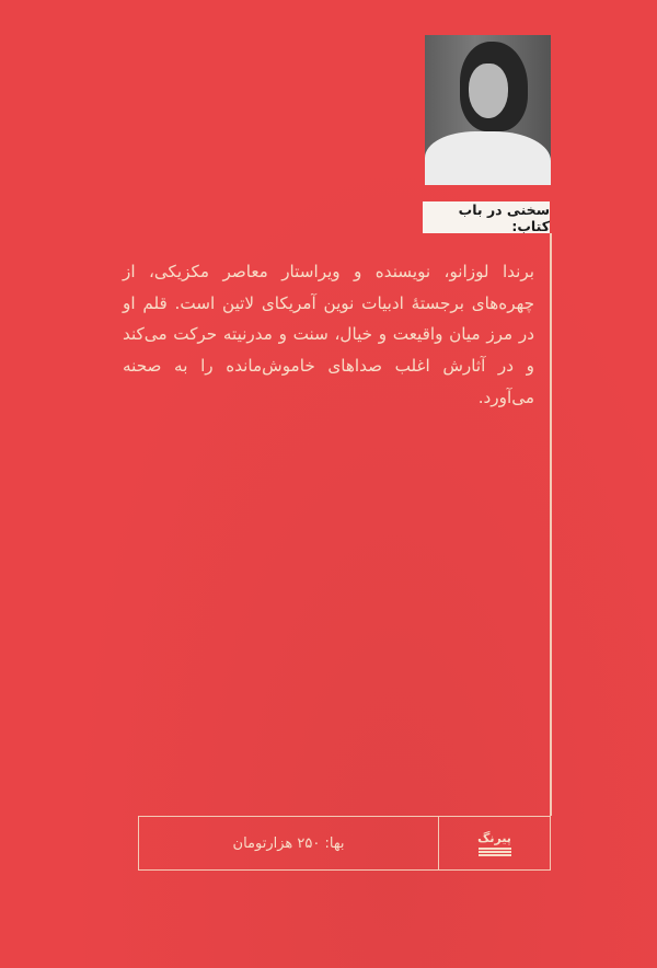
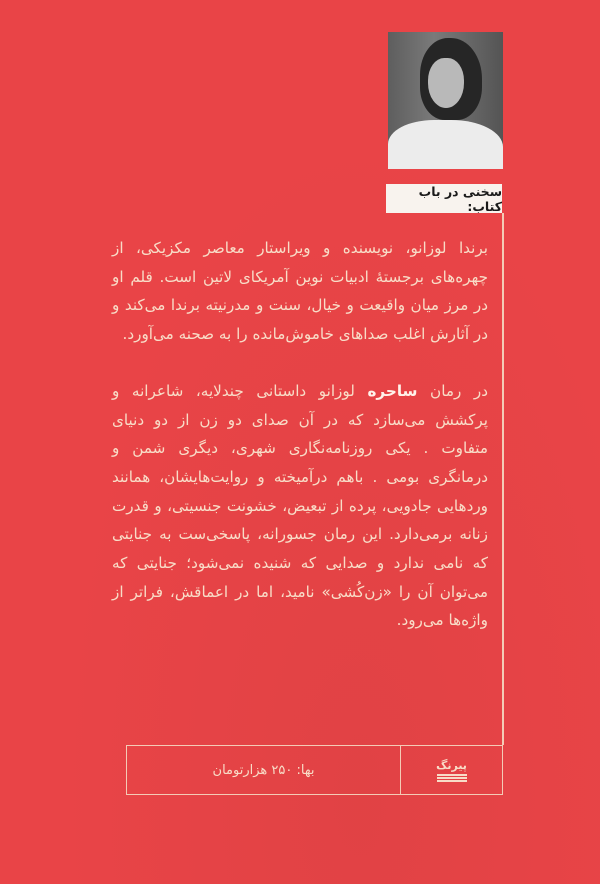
  سخنی در باب کتاب:
- برندا لوزانو، نویسنده و ویراستار معاصر مکزیکی، از چهره‌های برجستهٔ ادبیات نوین آمریکای لاتین است. قلم او در مرز میان واقیعت و خیال، سنت و مدرنیته حرکت می‌کند و در آثارش اغلب صداهای خاموش‌مانده را به صحنه می‌آورد.
+ برندا لوزانو، نویسنده و ویراستار معاصر مکزیکی، از چهره‌های برجستهٔ ادبیات نوین آمریکای لاتین است. قلم او در مرز میان واقیعت و خیال، سنت و مدرنیته برندا می‌کند و در آثارش اغلب صداهای خاموش‌مانده را به صحنه می‌آورد.
+ در رمان ساحره لوزانو داستانی چندلایه، شاعرانه و پرکشش می‌سازد که در آن صدای دو زن از دو دنیای متفاوت . یکی روزنامه‌نگاری شهری، دیگری شمن و درمانگری بومی . باهم درآمیخته و روایت‌هایشان، همانند وردهایی جادویی، پرده از تبعیض، خشونت جنسیتی، و قدرت زنانه برمی‌دارد. این رمان جسورانه، پاسخی‌ست به جنایتی که نامی ندارد و صدایی که شنیده نمی‌شود؛ جنایتی که می‌توان آن را «زن‌کُشی» نامید، اما در اعماقش، فراتر از واژه‌ها می‌رود.
  پیرنگ
  بها: ۲۵۰ هزارتومان
